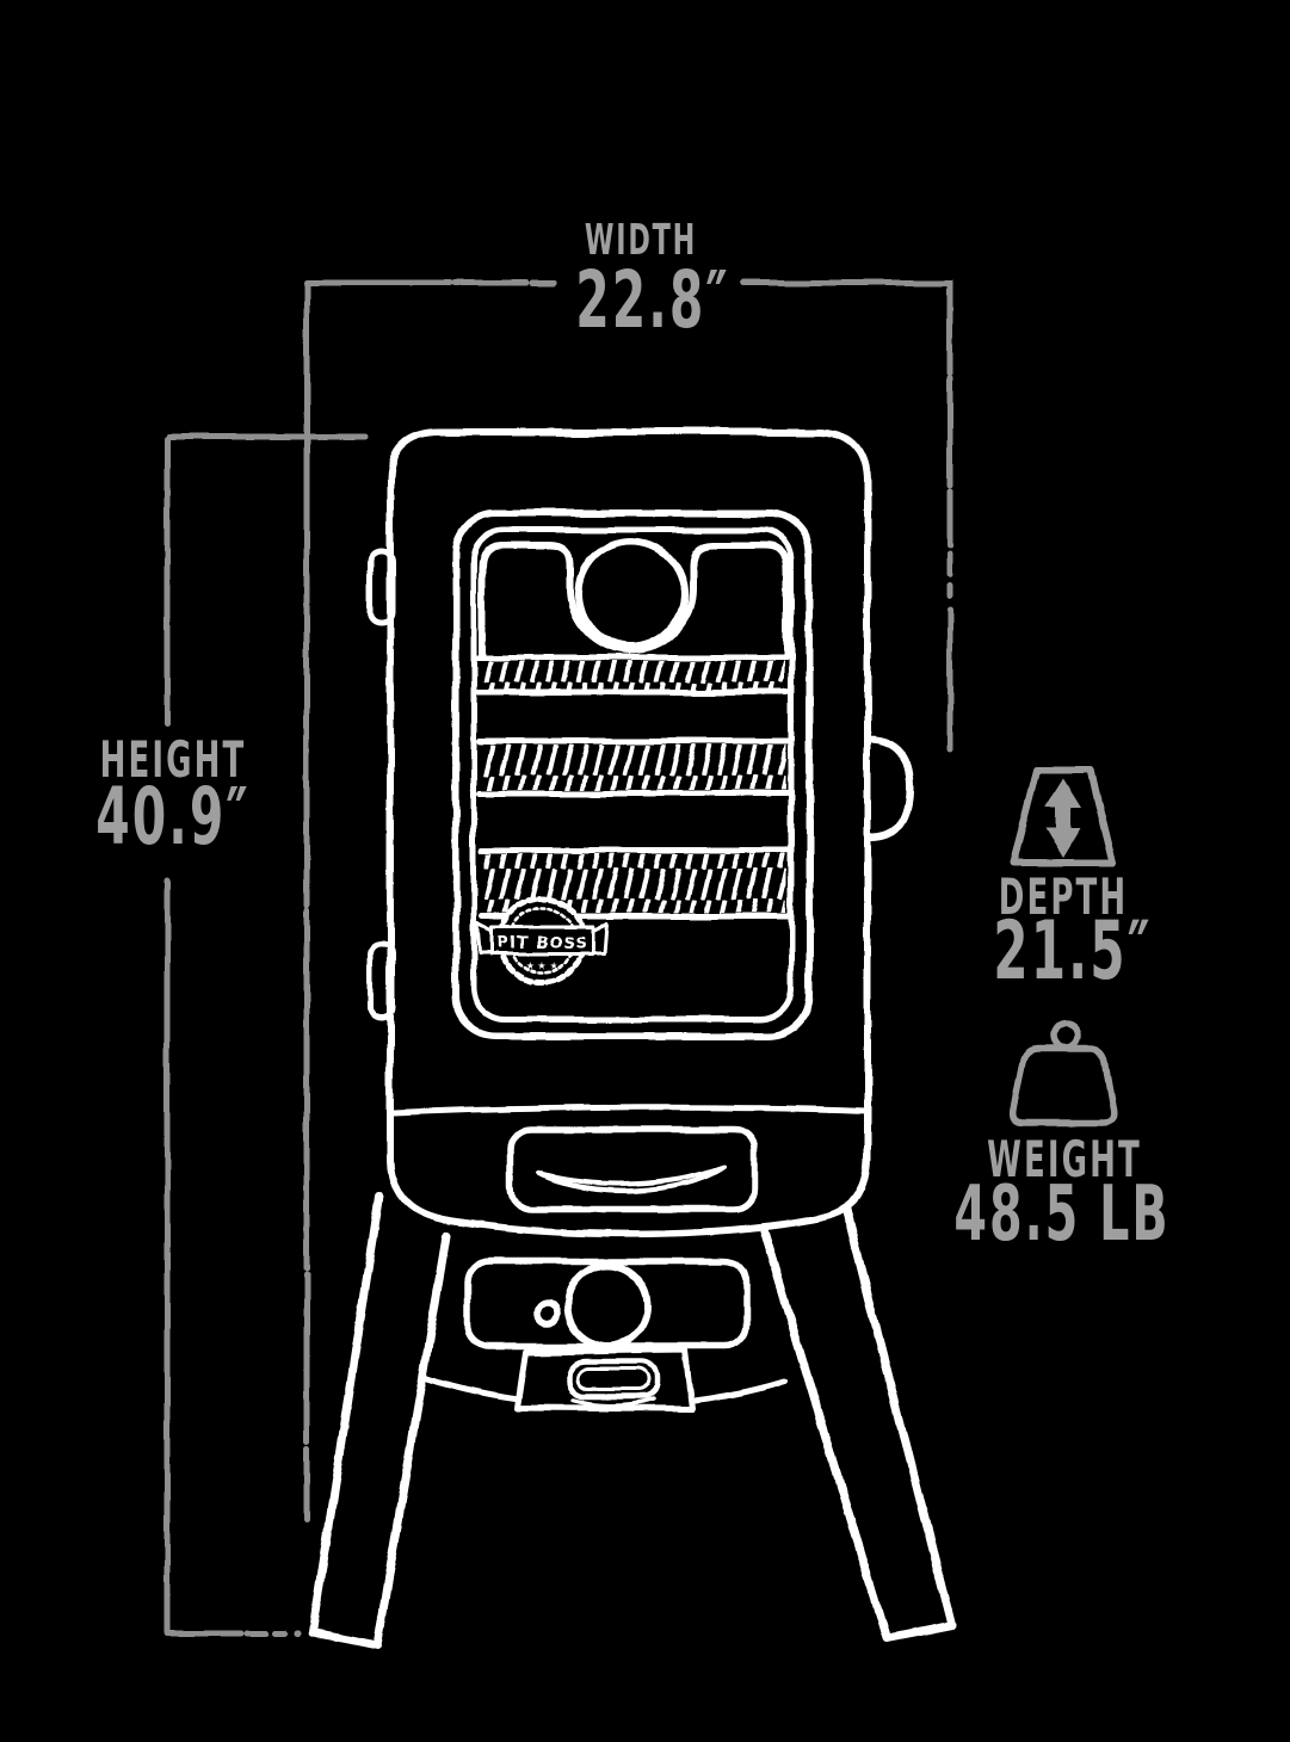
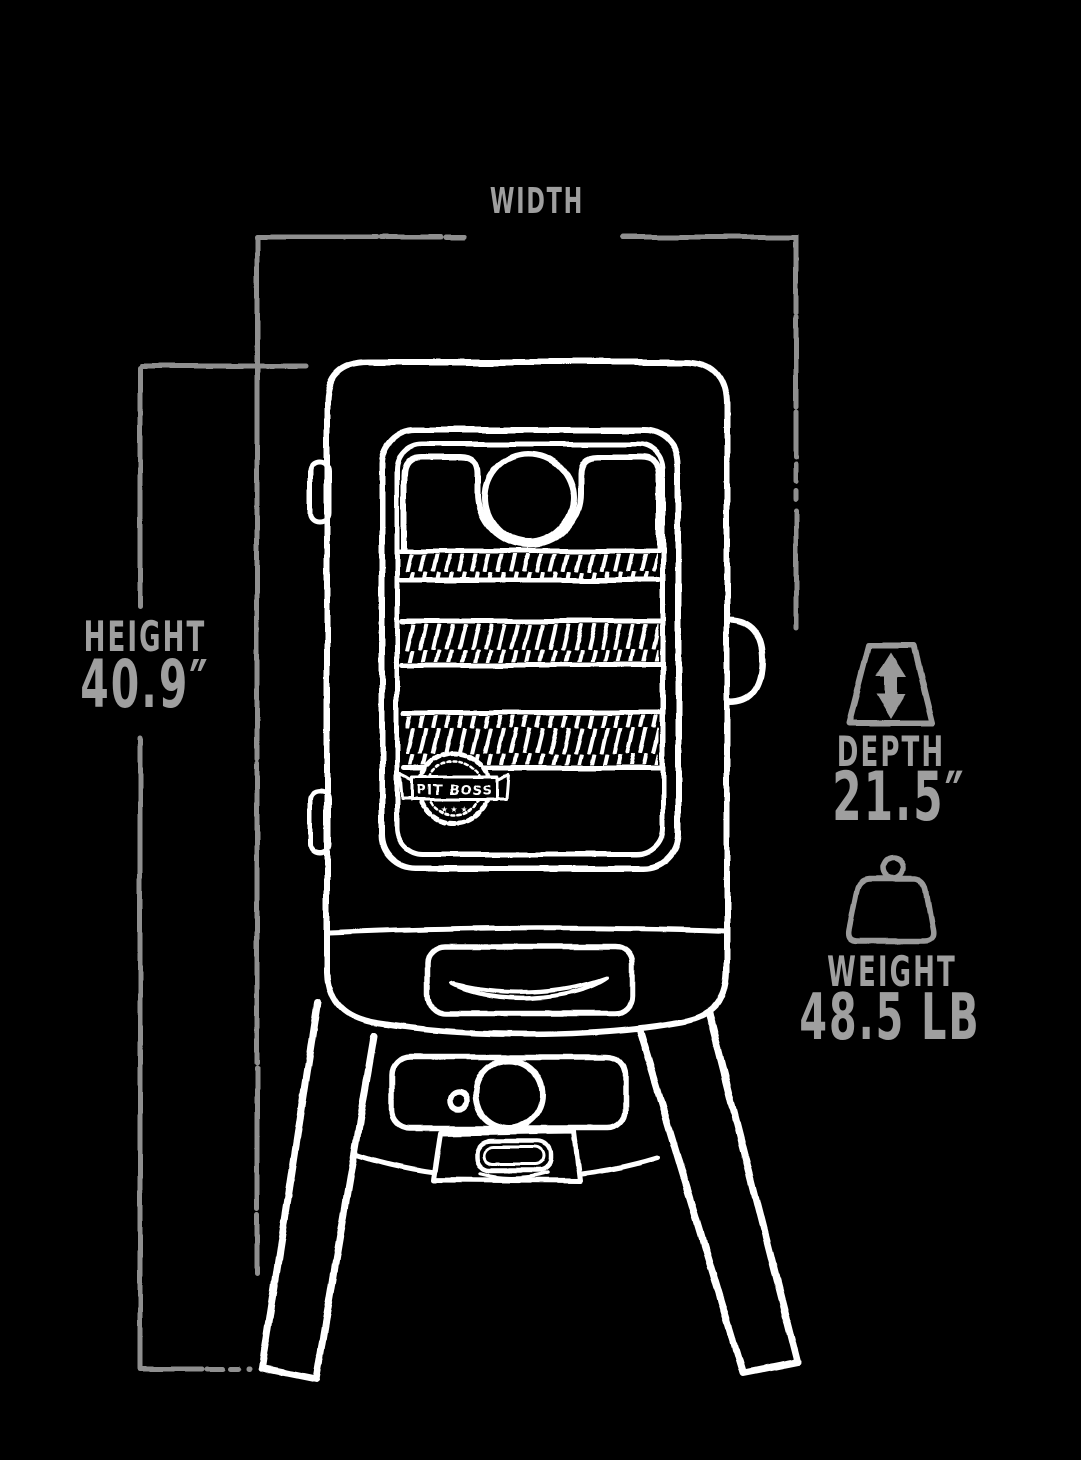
  PIT BOSS
  ★ ★ ★
  WIDTH
- 22.8″
  HEIGHT
  40.9″
  DEPTH
  21.5″
  WEIGHT
  48.5 LB
